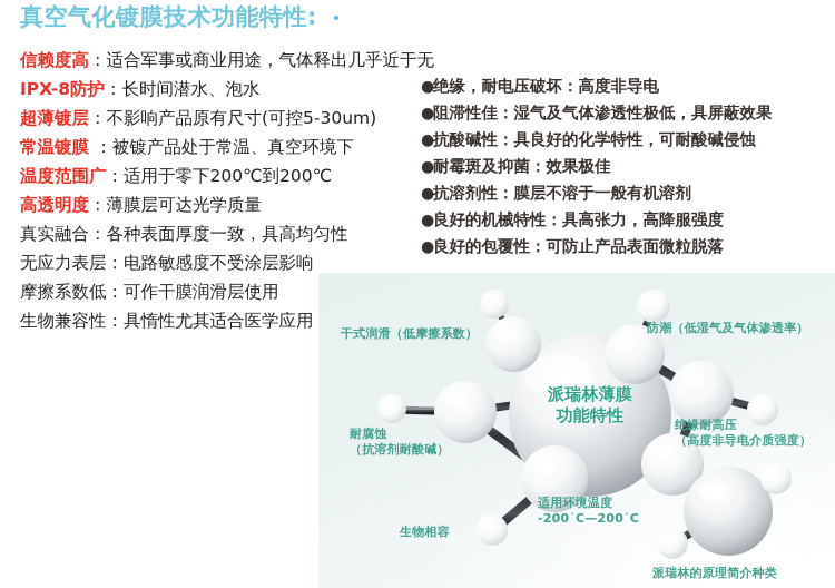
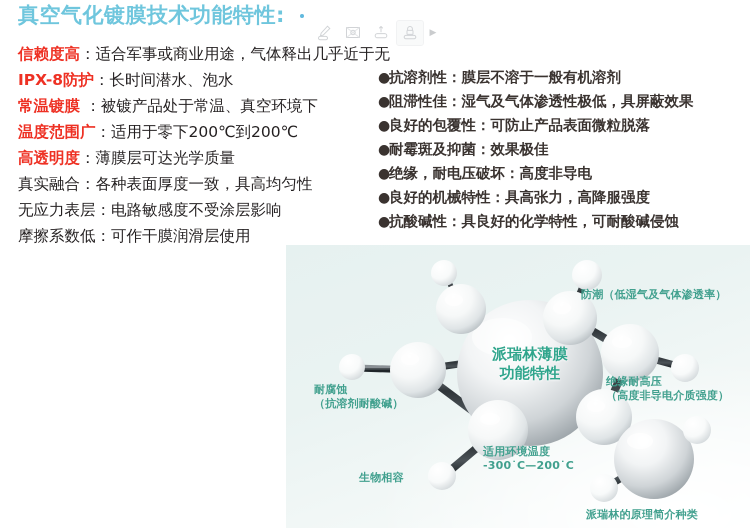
  真空气化镀膜技术功能特性:
  信赖度高：适合军事或商业用途，气体释出几乎近于无
  IPX-8防护：长时间潜水、泡水
- 超薄镀层：不影响产品原有尺寸(可控5-30um)
  常温镀膜 ：被镀产品处于常温、真空环境下
  温度范围广：适用于零下200℃到200℃
  高透明度：薄膜层可达光学质量
  真实融合：各种表面厚度一致，具高均匀性
  无应力表层：电路敏感度不受涂层影响
  摩擦系数低：可作干膜润滑层使用
- 生物兼容性：具惰性尤其适合医学应用
- ●绝缘，耐电压破坏：高度非导电
+ ●抗溶剂性：膜层不溶于一般有机溶剂
  ●阻滞性佳：湿气及气体渗透性极低，具屏蔽效果
- ●抗酸碱性：具良好的化学特性，可耐酸碱侵蚀
+ ●良好的包覆性：可防止产品表面微粒脱落
  ●耐霉斑及抑菌：效果极佳
- ●抗溶剂性：膜层不溶于一般有机溶剂
+ ●绝缘，耐电压破坏：高度非导电
  ●良好的机械特性：具高张力，高降服强度
- ●良好的包覆性：可防止产品表面微粒脱落
+ ●抗酸碱性：具良好的化学特性，可耐酸碱侵蚀
+ ▶
  派瑞林薄膜
  功能特性
- 干式润滑（低摩擦系数）
  防潮（低湿气及气体渗透率）
  耐腐蚀
  （抗溶剂耐酸碱）
  绝缘耐高压
  （高度非导电介质强度）
  生物相容
  适用环境温度
- -200˙C—200˙C
+ -300˙C—200˙C
  派瑞林的原理简介种类
